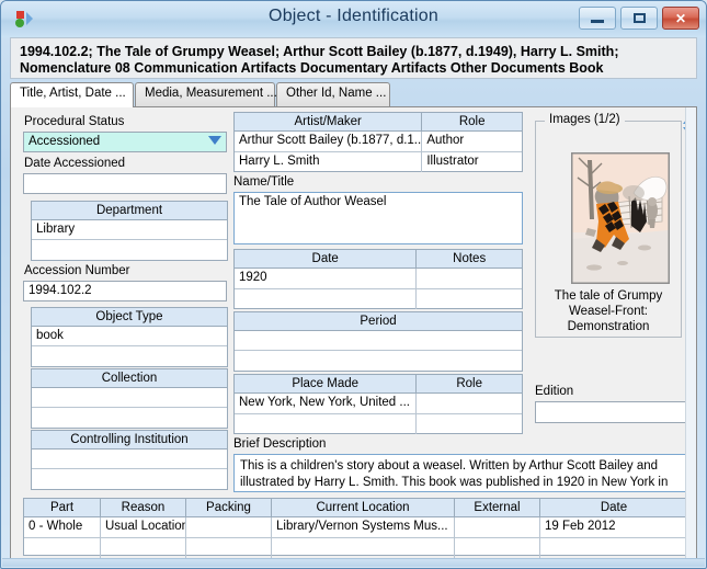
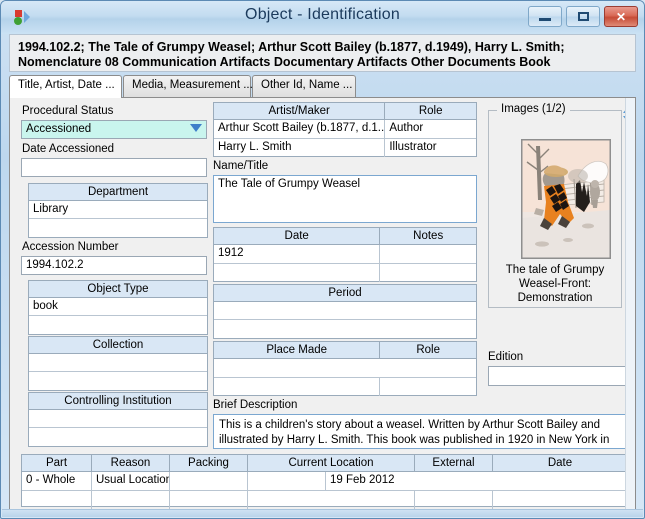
  Object - Identification
  ✕
  1994.102.2; The Tale of Grumpy Weasel; Arthur Scott Bailey (b.1877, d.1949), Harry L. Smith; Nomenclature 08 Communication Artifacts Documentary Artifacts Other Documents Book
  Title, Artist, Date ...
  Media, Measurement ..
  Other Id, Name ...
  Procedural Status
  Accessioned
  Date Accessioned
  Department
  Library
  Accession Number
  1994.102.2
  Object Type
  book
  Collection
  Controlling Institution
  Artist/Maker
  Role
  Arthur Scott Bailey (b.1877, d.1..
  Author
  Harry L. Smith
  Illustrator
  Name/Title
- The Tale of Author Weasel
+ The Tale of Grumpy Weasel
  Date
  Notes
- 1920
+ 1912
  Period
  Place Made
  Role
- New York, New York, United ...
  Brief Description
  This is a children's story about a weasel. Written by Arthur Scott Bailey and illustrated by Harry L. Smith. This book was published in 1920 in New York in
  Images (1/2)
  The tale of Grumpy Weasel-Front: Demonstration
  Edition
  Part
  Reason
  Packing
  Current Location
  External
  Date
  0 - Whole
  Usual Location
- Library/Vernon Systems Mus...
  19 Feb 2012
